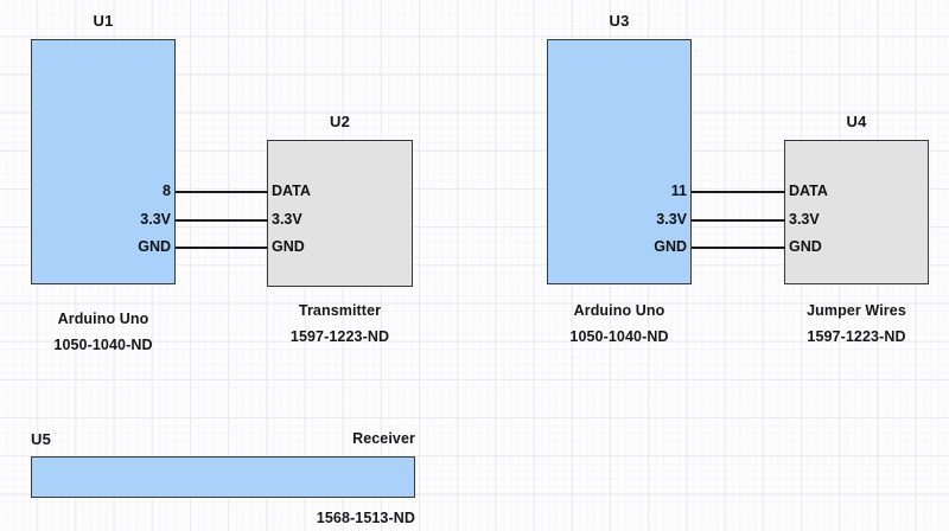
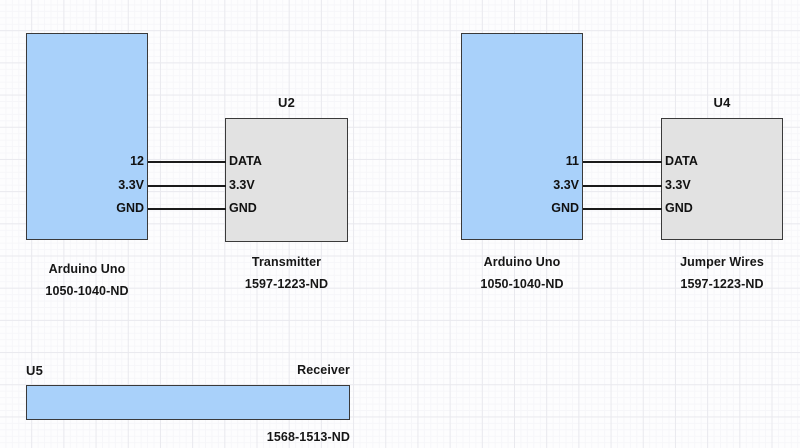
- U1
- 8
+ 12
  3.3V
  GND
  Arduino Uno
  1050-1040-ND
  U2
  DATA
  3.3V
  GND
  Transmitter
  1597-1223-ND
- U3
  11
  3.3V
  GND
  Arduino Uno
  1050-1040-ND
  U4
  DATA
  3.3V
  GND
  Jumper Wires
  1597-1223-ND
  U5
  Receiver
  1568-1513-ND
